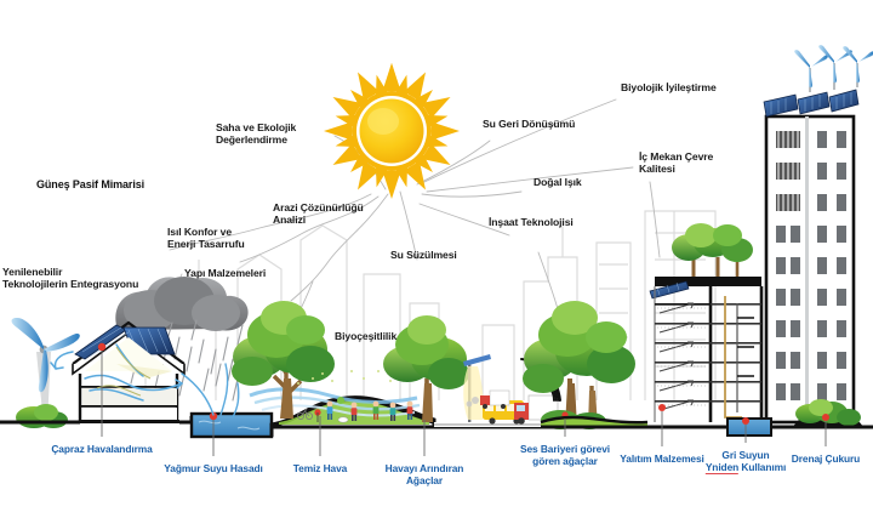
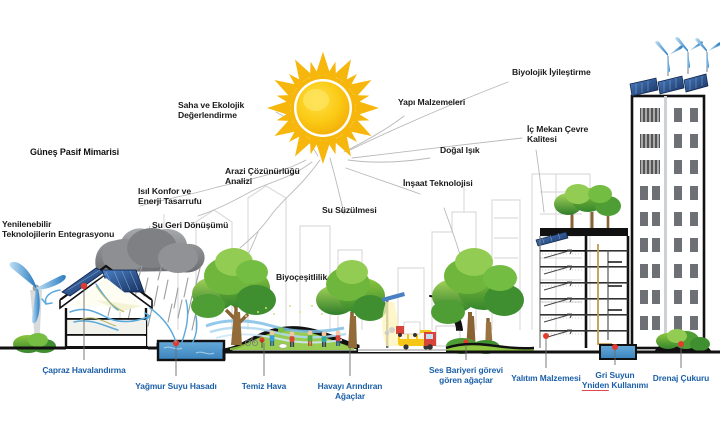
  Güneş Pasif Mimarisi
  Yenilenebilir
  Teknolojilerin Entegrasyonu
  Isıl Konfor ve
  Enerji Tasarrufu
- Yapı Malzemeleri
+ Su Geri Dönüşümü
  Saha ve Ekolojik
  Değerlendirme
  Arazi Çözünürlüğü
  Analizi
  Su Süzülmesi
- Su Geri Dönüşümü
+ Yapı Malzemeleri
  Doğal Işık
  İnşaat Teknolojisi
  Biyolojik İyileştirme
  İç Mekan Çevre
  Kalitesi
  Biyoçeşitlilik
  Çapraz Havalandırma
  Yağmur Suyu Hasadı
  Temiz Hava
  Havayı Arındıran
  Ağaçlar
  Ses Bariyeri görevi
  gören ağaçlar
  Yalıtım Malzemesi
  Gri Suyun
  Yniden Kullanımı
  Drenaj Çukuru
